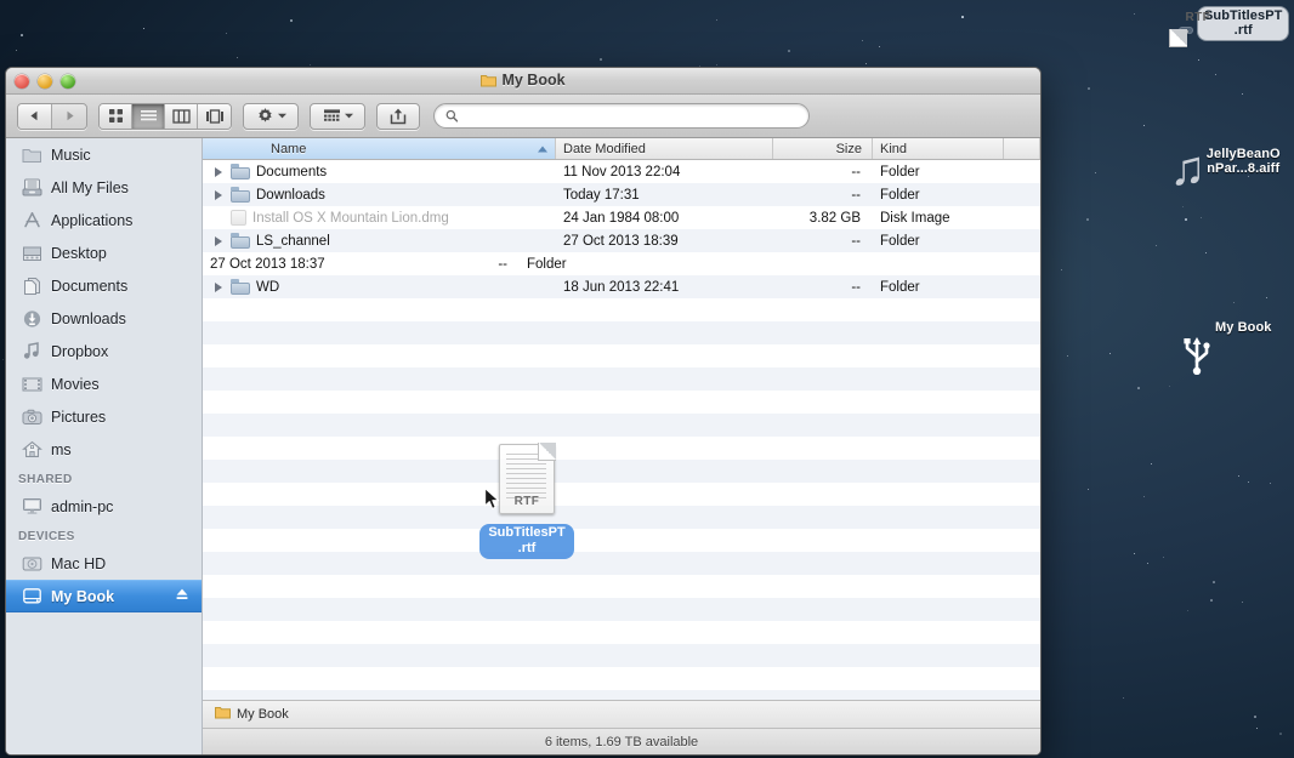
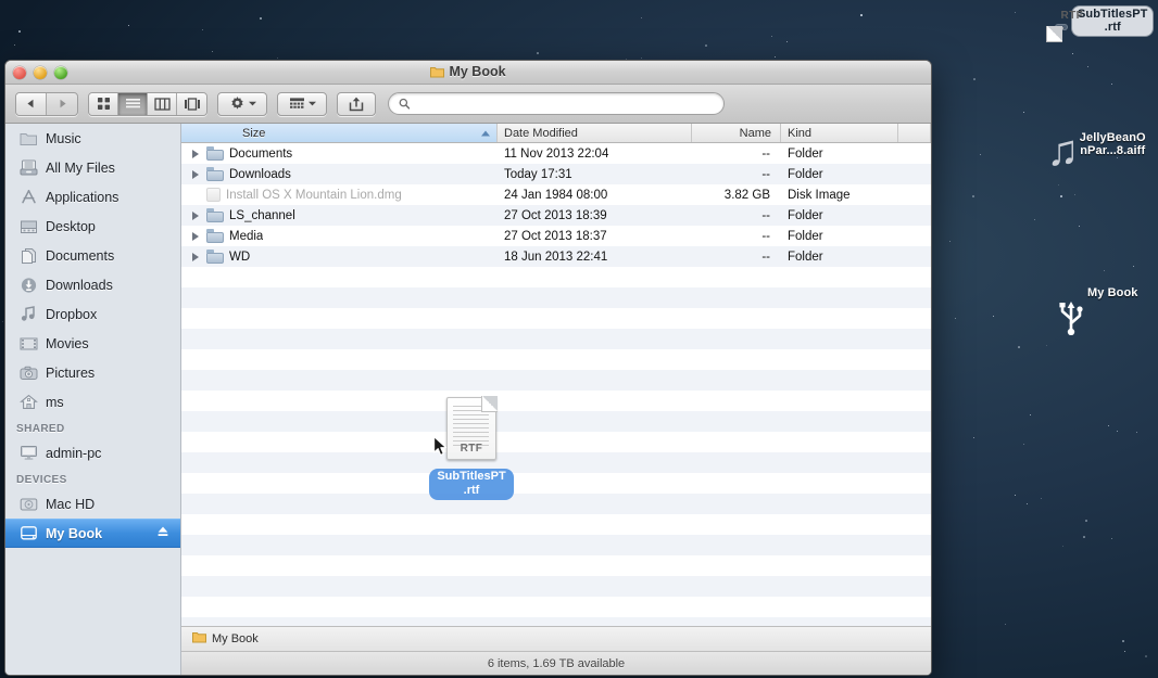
  RTF
  SubTitlesPT
  .rtf
  ♫
  JellyBeanO
  nPar...8.aiff
  My Book
  My Book
  Music
  All My Files
  Applications
  Desktop
  Documents
  Downloads
  Dropbox
  Movies
  Pictures
  ms
  SHARED
  admin-pc
  DEVICES
  Mac HD
  My Book
- Name
+ Size
  Date Modified
- Size
+ Name
  Kind
  Documents
  11 Nov 2013 22:04
  --
  Folder
  Downloads
  Today 17:31
  --
  Folder
  Install OS X Mountain Lion.dmg
  24 Jan 1984 08:00
  3.82 GB
  Disk Image
  LS_channel
  27 Oct 2013 18:39
  --
  Folder
+ Media
  27 Oct 2013 18:37
  --
  Folder
  WD
  18 Jun 2013 22:41
  --
  Folder
  My Book
  6 items, 1.69 TB available
  RTF
  SubTitlesPT
  .rtf
